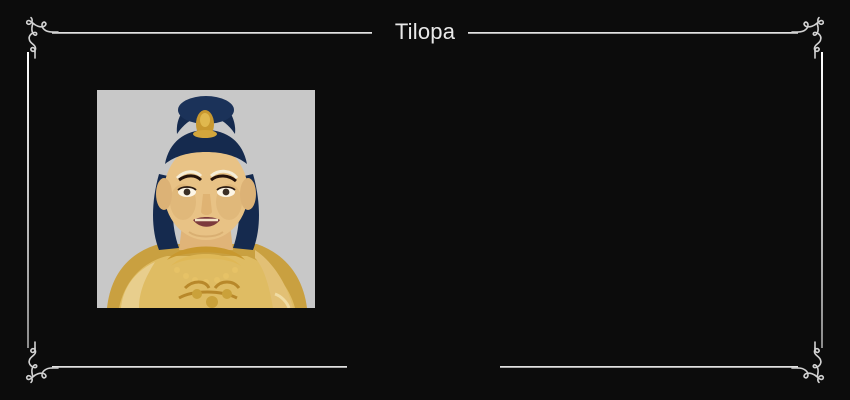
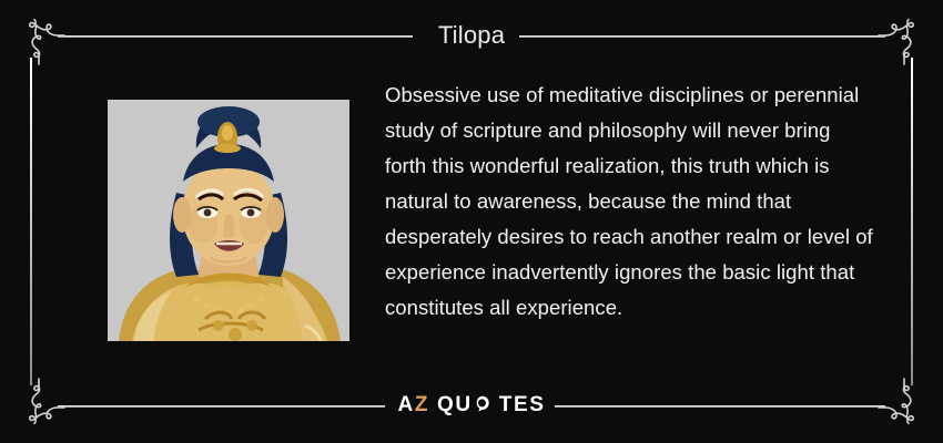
  Tilopa
+ Obsessive use of meditative disciplines or perennial study of scripture and philosophy will never bring forth this wonderful realization, this truth which is natural to awareness, because the mind that desperately desires to reach another realm or level of experience inadvertently ignores the basic light that constitutes all experience.
+ AZ QU TES
